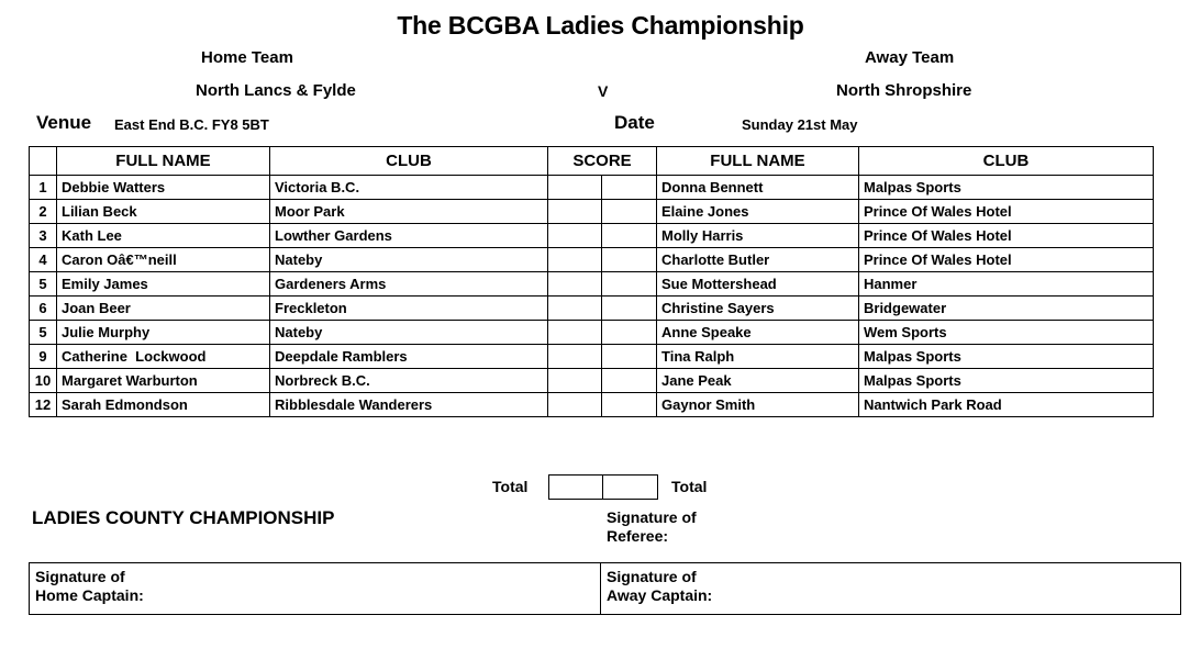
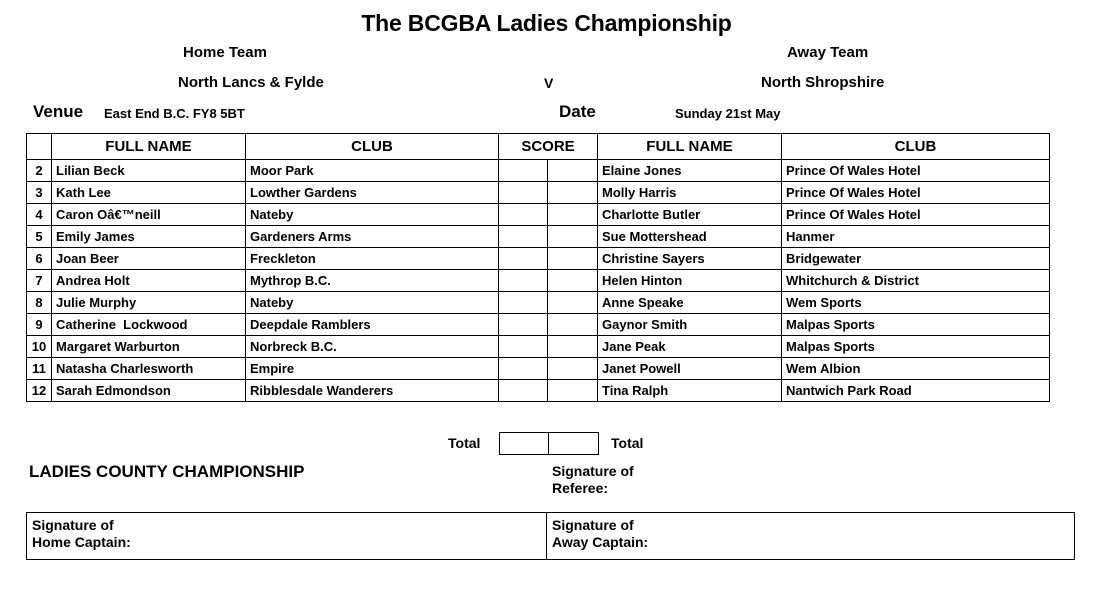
  The BCGBA Ladies Championship
  Home Team
  Away Team
  North Lancs & Fylde
  V
  North Shropshire
  Venue
  East End B.C. FY8 5BT
  Date
  Sunday 21st May
  	FULL NAME	CLUB	SCORE	FULL NAME	CLUB
- 1	Debbie Watters	Victoria B.C.			Donna Bennett	Malpas Sports
  2	Lilian Beck	Moor Park			Elaine Jones	Prince Of Wales Hotel
  3	Kath Lee	Lowther Gardens			Molly Harris	Prince Of Wales Hotel
  4	Caron Oâ€™neill	Nateby			Charlotte Butler	Prince Of Wales Hotel
  5	Emily James	Gardeners Arms			Sue Mottershead	Hanmer
  6	Joan Beer	Freckleton			Christine Sayers	Bridgewater
+ 7	Andrea Holt	Mythrop B.C.			Helen Hinton	Whitchurch & District
- 5	Julie Murphy	Nateby			Anne Speake	Wem Sports
+ 8	Julie Murphy	Nateby			Anne Speake	Wem Sports
- 9	Catherine Lockwood	Deepdale Ramblers			Tina Ralph	Malpas Sports
+ 9	Catherine Lockwood	Deepdale Ramblers			Gaynor Smith	Malpas Sports
  10	Margaret Warburton	Norbreck B.C.			Jane Peak	Malpas Sports
+ 11	Natasha Charlesworth	Empire			Janet Powell	Wem Albion
- 12	Sarah Edmondson	Ribblesdale Wanderers			Gaynor Smith	Nantwich Park Road
+ 12	Sarah Edmondson	Ribblesdale Wanderers			Tina Ralph	Nantwich Park Road
  Total
  Total
  LADIES COUNTY CHAMPIONSHIP
  Signature of
  Referee:
  Signature of
  Home Captain:
  Signature of
  Away Captain:
